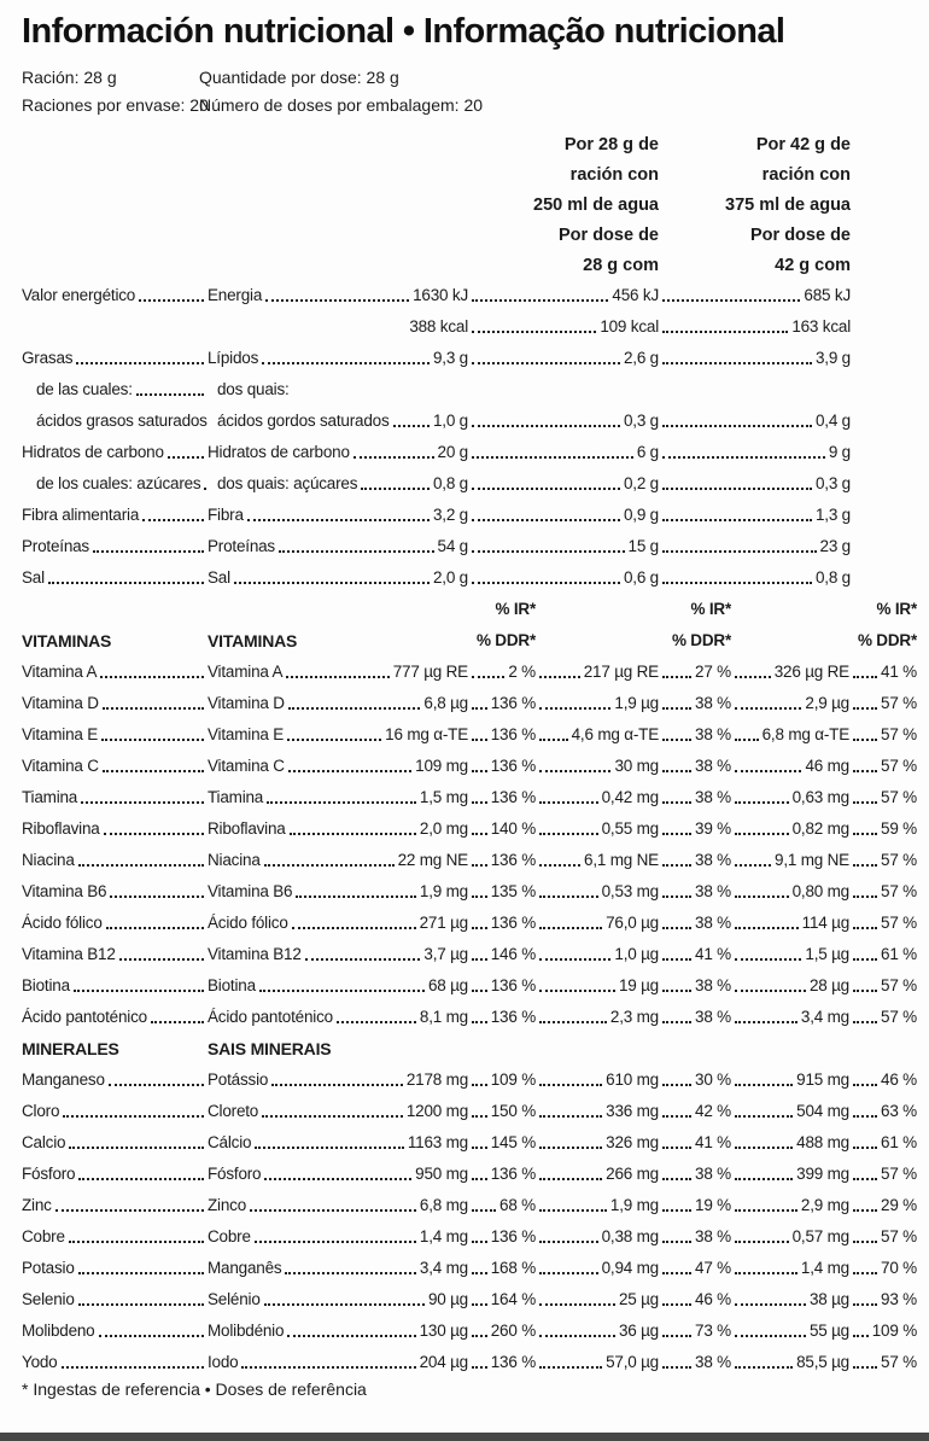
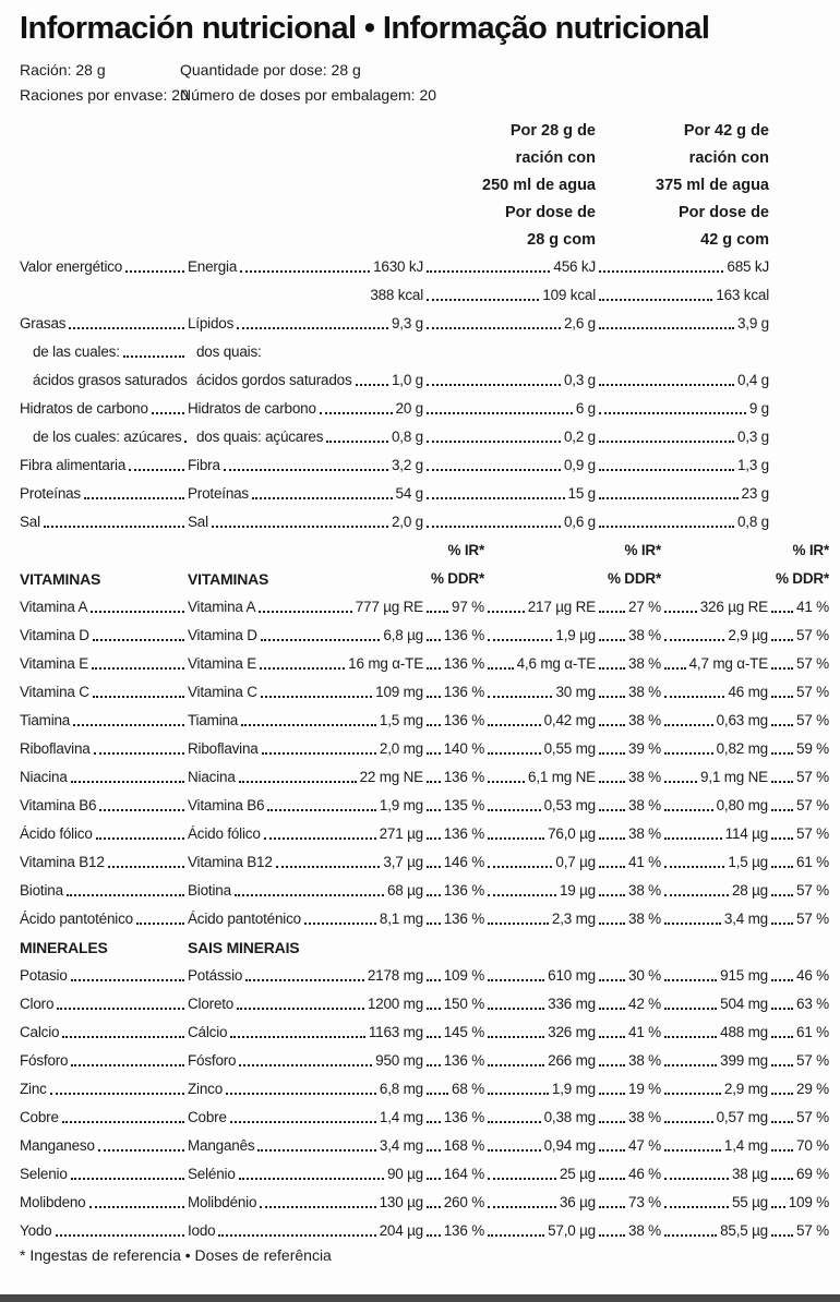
  Información nutricional • Informação nutricional
  Ración: 28 g
  Quantidade por dose: 28 g
  Raciones por envase: 2
  Número de doses por embalagem: 20
  Por 28 g de
  Por 42 g de
  ración con
  ración con
  250 ml de agua
  375 ml de agua
  Por dose de
  Por dose de
  28 g com
  42 g com
  Valor energético
  Energia
  1630 kJ
  456 kJ
  685 kJ
  388 kcal
  109 kcal
  163 kcal
  Grasas
  Lípidos
  9,3 g
  2,6 g
  3,9 g
  de las cuales:
  dos quais:
  ácidos grasos saturados
  ácidos gordos saturados
  1,0 g
  0,3 g
  0,4 g
  Hidratos de carbono
  Hidratos de carbono
  20 g
  6 g
  9 g
  de los cuales: azúcares
  dos quais: açúcares
  0,8 g
  0,2 g
  0,3 g
  Fibra alimentaria
  Fibra
  3,2 g
  0,9 g
  1,3 g
  Proteínas
  Proteínas
  54 g
  15 g
  23 g
  Sal
  Sal
  2,0 g
  0,6 g
  0,8 g
  % IR*
  % IR*
  % IR*
  VITAMINAS
  VITAMINAS
  % DDR*
  % DDR*
  % DDR*
  Vitamina A
  Vitamina A
  777 µg RE
- 2 %
+ 97 %
  217 µg RE
  27 %
  326 µg RE
  41 %
  Vitamina D
  Vitamina D
  6,8 µg
  136 %
  1,9 µg
  38 %
  2,9 µg
  57 %
  Vitamina E
  Vitamina E
  16 mg α-TE
  136 %
  4,6 mg α-TE
  38 %
- 6,8 mg α-TE
+ 4,7 mg α-TE
  57 %
  Vitamina C
  Vitamina C
  109 mg
  136 %
  30 mg
  38 %
  46 mg
  57 %
  Tiamina
  Tiamina
  1,5 mg
  136 %
  0,42 mg
  38 %
  0,63 mg
  57 %
  Riboflavina
  Riboflavina
  2,0 mg
  140 %
  0,55 mg
  39 %
  0,82 mg
  59 %
  Niacina
  Niacina
  22 mg NE
  136 %
  6,1 mg NE
  38 %
  9,1 mg NE
  57 %
  Vitamina B6
  Vitamina B6
  1,9 mg
  135 %
  0,53 mg
  38 %
  0,80 mg
  57 %
  Ácido fólico
  Ácido fólico
  271 µg
  136 %
  76,0 µg
  38 %
  114 µg
  57 %
  Vitamina B12
  Vitamina B12
  3,7 µg
  146 %
- 1,0 µg
+ 0,7 µg
  41 %
  1,5 µg
  61 %
  Biotina
  Biotina
  68 µg
  136 %
  19 µg
  38 %
  28 µg
  57 %
  Ácido pantoténico
  Ácido pantoténico
  8,1 mg
  136 %
  2,3 mg
  38 %
  3,4 mg
  57 %
  MINERALES
  SAIS MINERAIS
- Manganeso
+ Potasio
  Potássio
  2178 mg
  109 %
  610 mg
  30 %
  915 mg
  46 %
  Cloro
  Cloreto
  1200 mg
  150 %
  336 mg
  42 %
  504 mg
  63 %
  Calcio
  Cálcio
  1163 mg
  145 %
  326 mg
  41 %
  488 mg
  61 %
  Fósforo
  Fósforo
  950 mg
  136 %
  266 mg
  38 %
  399 mg
  57 %
  Zinc
  Zinco
  6,8 mg
  68 %
  1,9 mg
  19 %
  2,9 mg
  29 %
  Cobre
  Cobre
  1,4 mg
  136 %
  0,38 mg
  38 %
  0,57 mg
  57 %
- Potasio
+ Manganeso
  Manganês
  3,4 mg
  168 %
  0,94 mg
  47 %
  1,4 mg
  70 %
  Selenio
  Selénio
  90 µg
  164 %
  25 µg
  46 %
  38 µg
- 93 %
+ 69 %
  Molibdeno
  Molibdénio
  130 µg
  260 %
  36 µg
  73 %
  55 µg
  109 %
  Yodo
  Iodo
  204 µg
  136 %
  57,0 µg
  38 %
  85,5 µg
  57 %
  * Ingestas de referencia • Doses de referência
